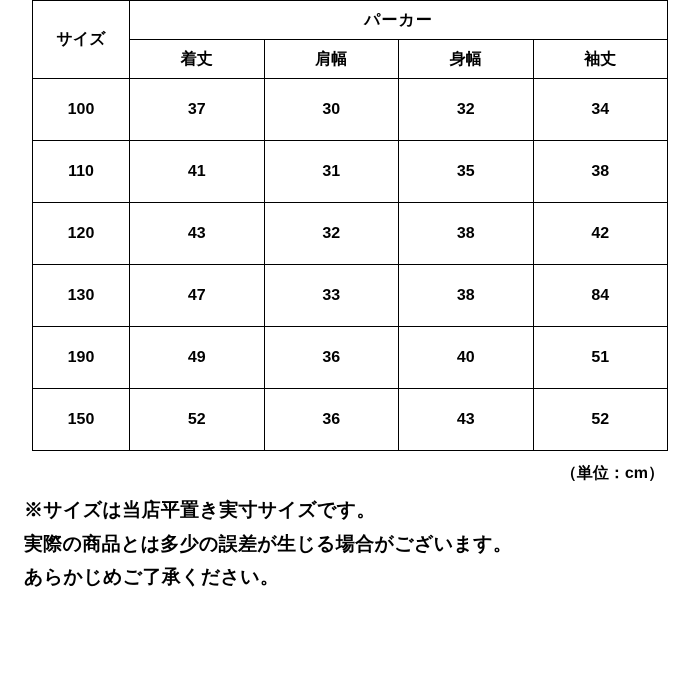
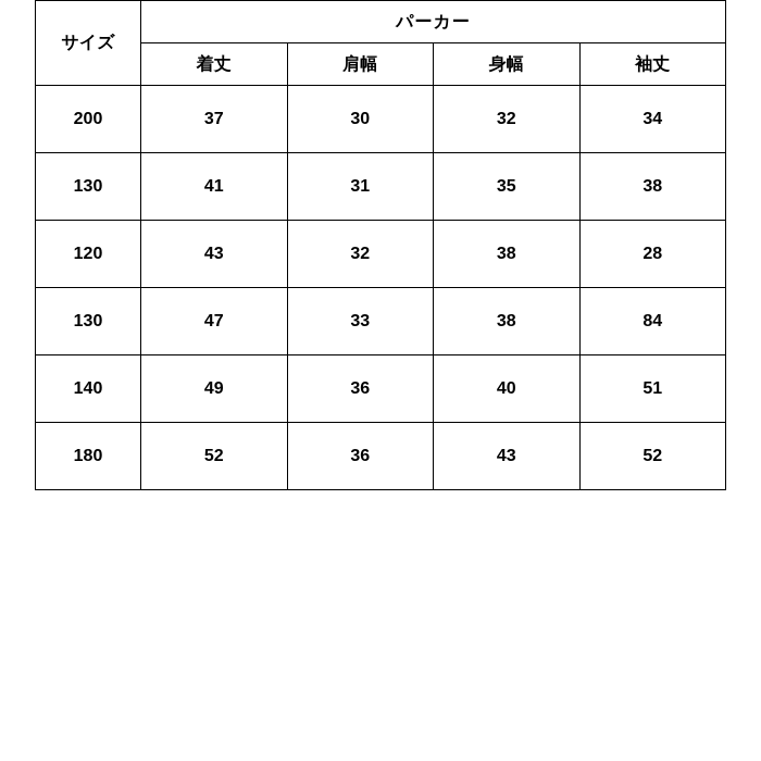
  サイズ	パーカー
  着丈	肩幅	身幅	袖丈
- 100	37	30	32	34
+ 200	37	30	32	34
- 110	41	31	35	38
+ 130	41	31	35	38
- 120	43	32	38	42
+ 120	43	32	38	28
  130	47	33	38	84
- 190	49	36	40	51
+ 140	49	36	40	51
- 150	52	36	43	52
+ 180	52	36	43	52
- （単位：cm）
- ※サイズは当店平置き実寸サイズです。
- 実際の商品とは多少の誤差が生じる場合がございます。
- あらかじめご了承ください。
